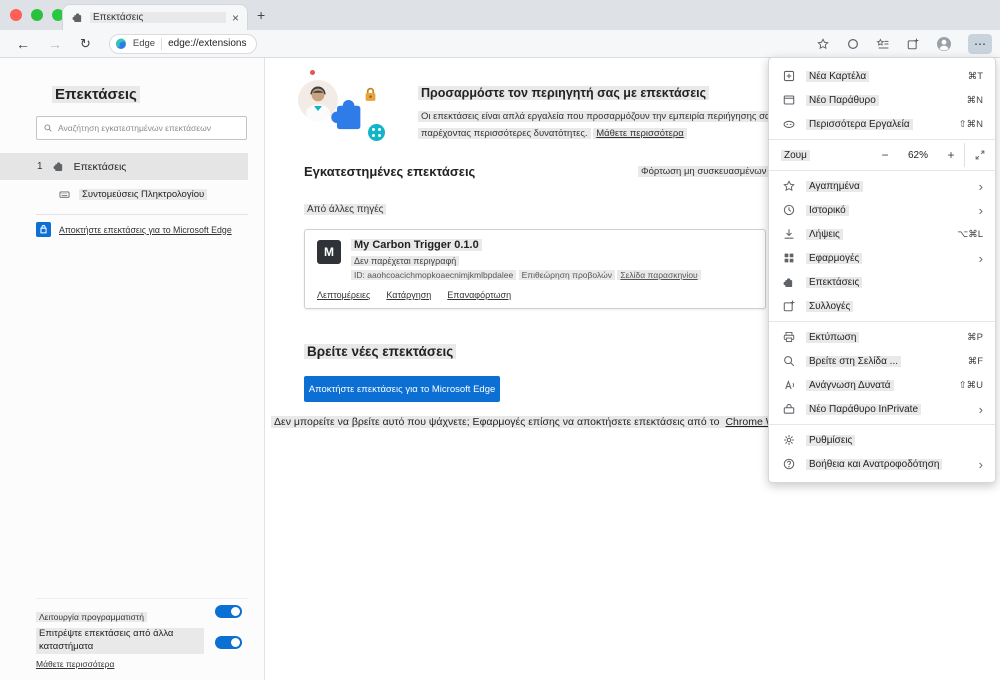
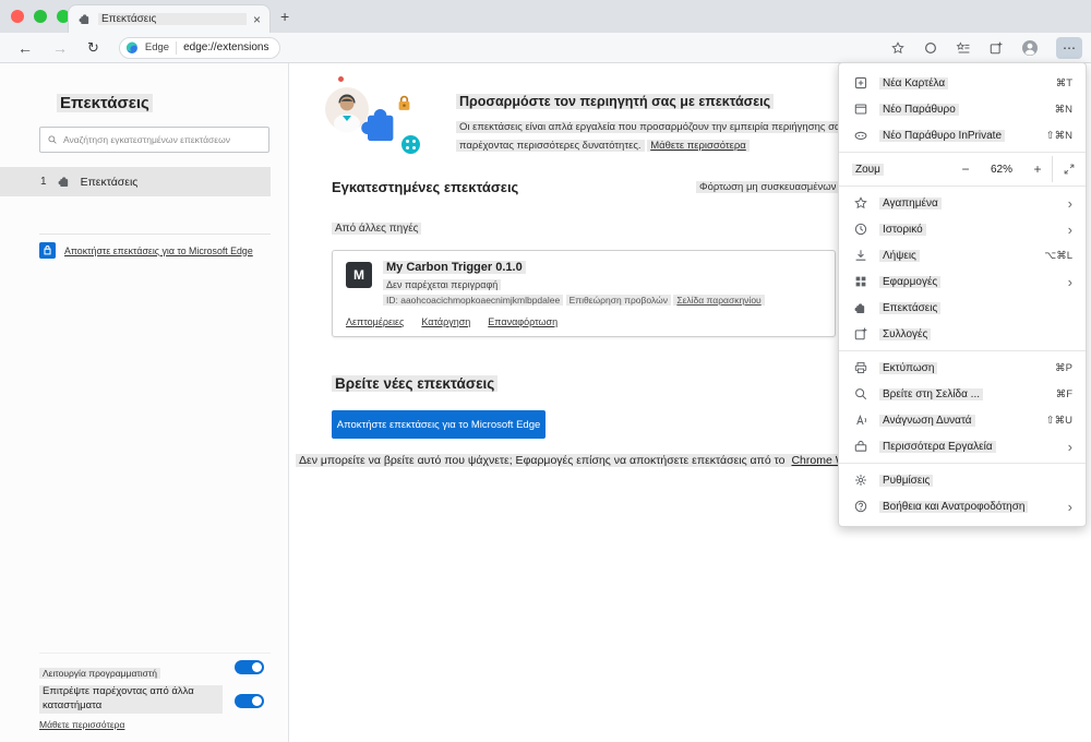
  Επεκτάσεις
  ×
  +
  ←
  →
  ↻
  Edge
  edge://extensions
  ⋯
  Επεκτάσεις
  Αναζήτηση εγκατεστημένων επεκτάσεων
  1
  Επεκτάσεις
- Συντομεύσεις Πληκτρολογίου
  Αποκτήστε επεκτάσεις για το Microsoft Edge
  Λειτουργία προγραμματιστή
- Επιτρέψτε επεκτάσεις από άλλα καταστήματα
+ Επιτρέψτε παρέχοντας από άλλα καταστήματα
  Μάθετε περισσότερα
  Προσαρμόστε τον περιηγητή σας με επεκτάσεις
  Οι επεκτάσεις είναι απλά εργαλεία που προσαρμόζουν την εμπειρία περιήγησης σ
  παρέχοντας περισσότερες δυνατότητες. Μάθετε περισσότερα
  Εγκατεστημένες επεκτάσεις
  Φόρτωση μη συσκευασμένων
  Από άλλες πηγές
  M
  My Carbon Trigger 0.1.0
  Δεν παρέχεται περιγραφή
  ID: aaohcoacichmopkoaecnimjkmlbpdalee Επιθεώρηση προβολών Σελίδα παρασκηνίου
  Λεπτομέρειες
  Κατάργηση
  Επαναφόρτωση
  Βρείτε νέες επεκτάσεις
  Αποκτήστε επεκτάσεις για το Microsoft Edge
  Δεν μπορείτε να βρείτε αυτό που ψάχνετε; Εφαρμογές επίσης να αποκτήσετε επεκτάσεις από το Chrome
  Νέα Καρτέλα
  ⌘T
  Νέο Παράθυρο
  ⌘N
- Περισσότερα Εργαλεία
+ Νέο Παράθυρο InPrivate
  ⇧⌘N
  Ζουμ
  −
  62%
  +
  Αγαπημένα
  ›
  Ιστορικό
  ›
  Λήψεις
  ⌥⌘L
  Εφαρμογές
  ›
  Επεκτάσεις
  Συλλογές
  Εκτύπωση
  ⌘P
  Βρείτε στη Σελίδα ...
  ⌘F
  Ανάγνωση Δυνατά
  ⇧⌘U
- Νέο Παράθυρο InPrivate
+ Περισσότερα Εργαλεία
  ›
  Ρυθμίσεις
  Βοήθεια και Ανατροφοδότηση
  ›
